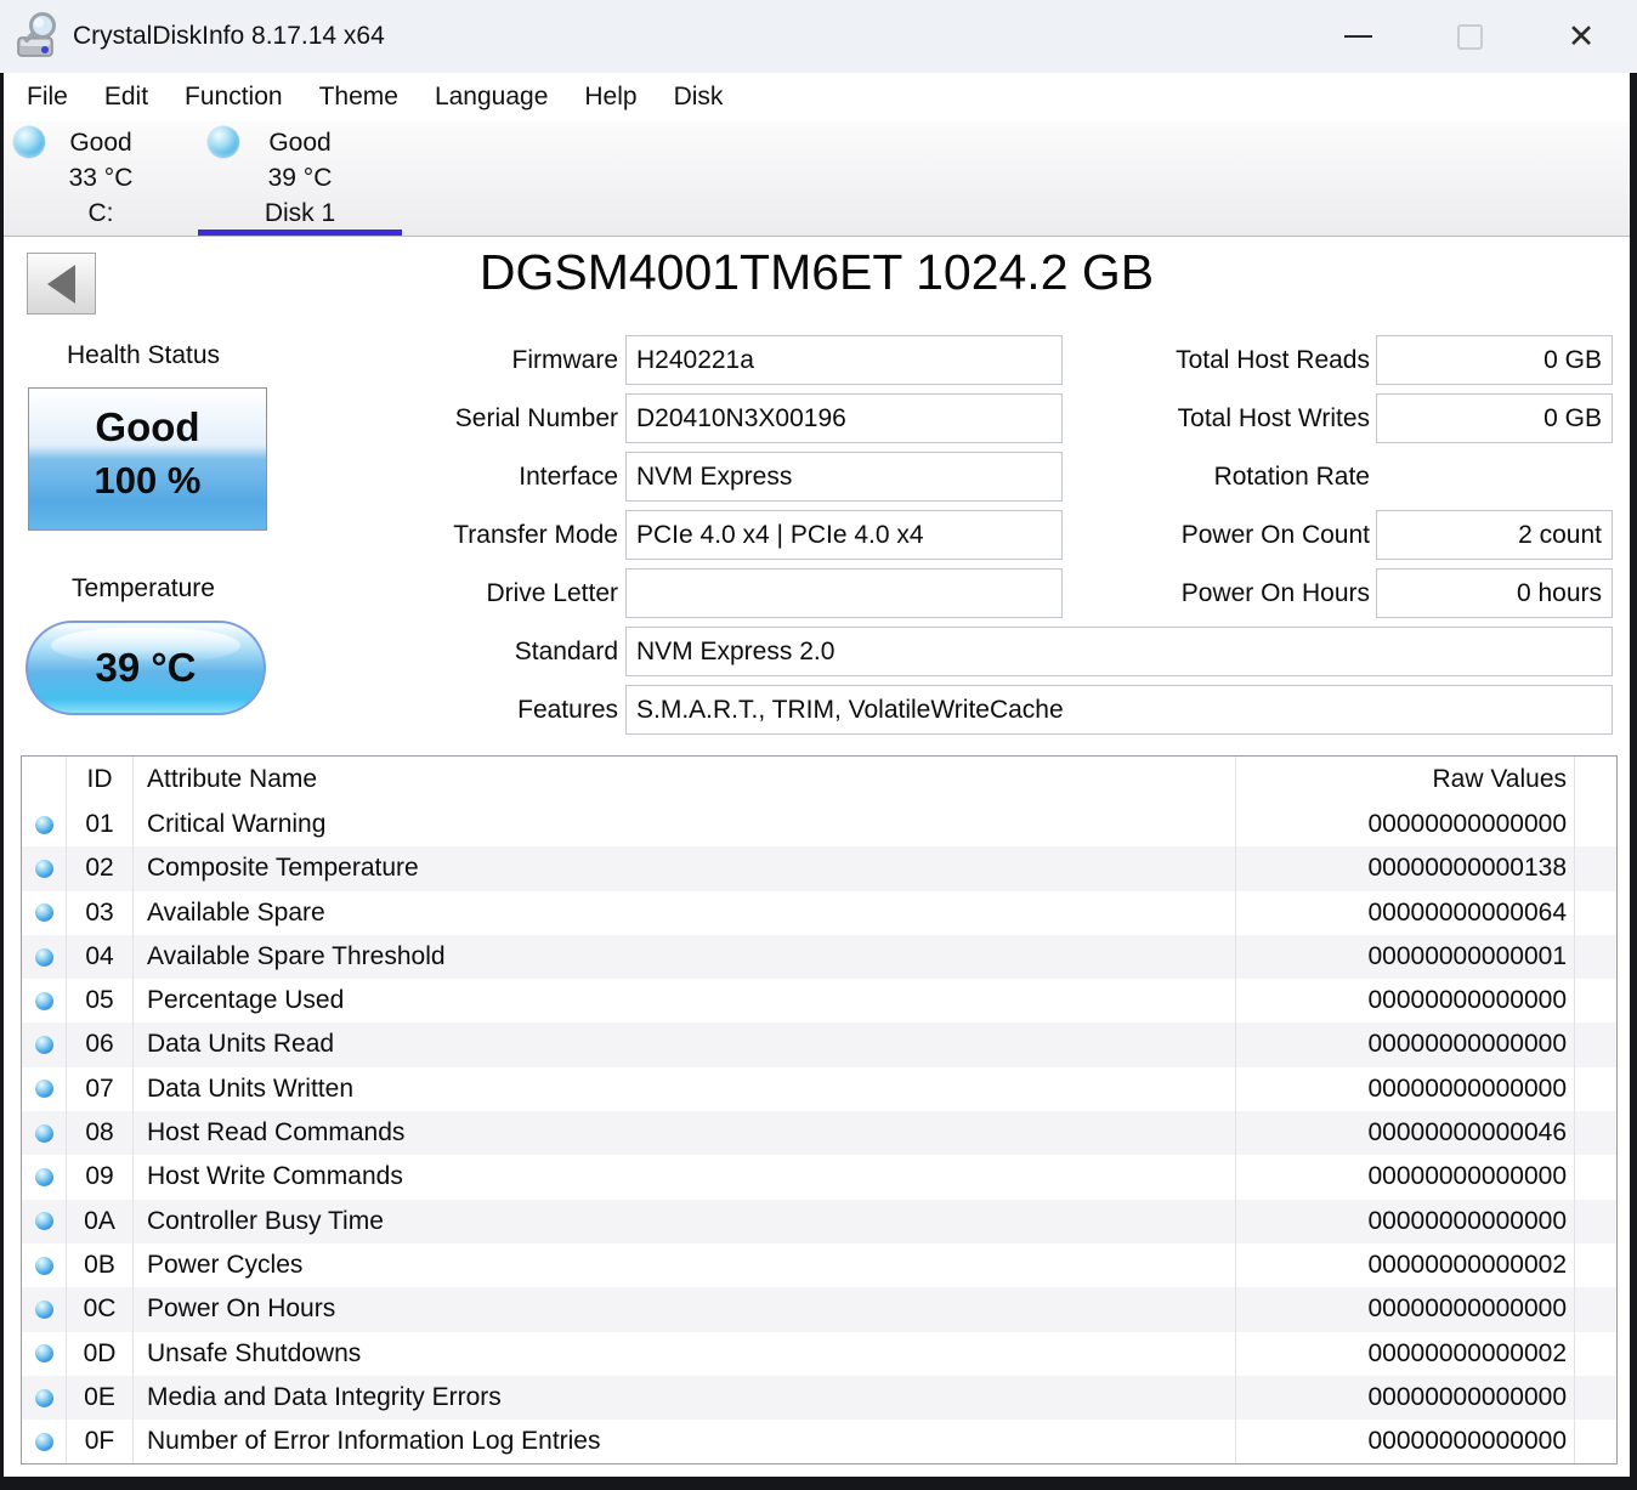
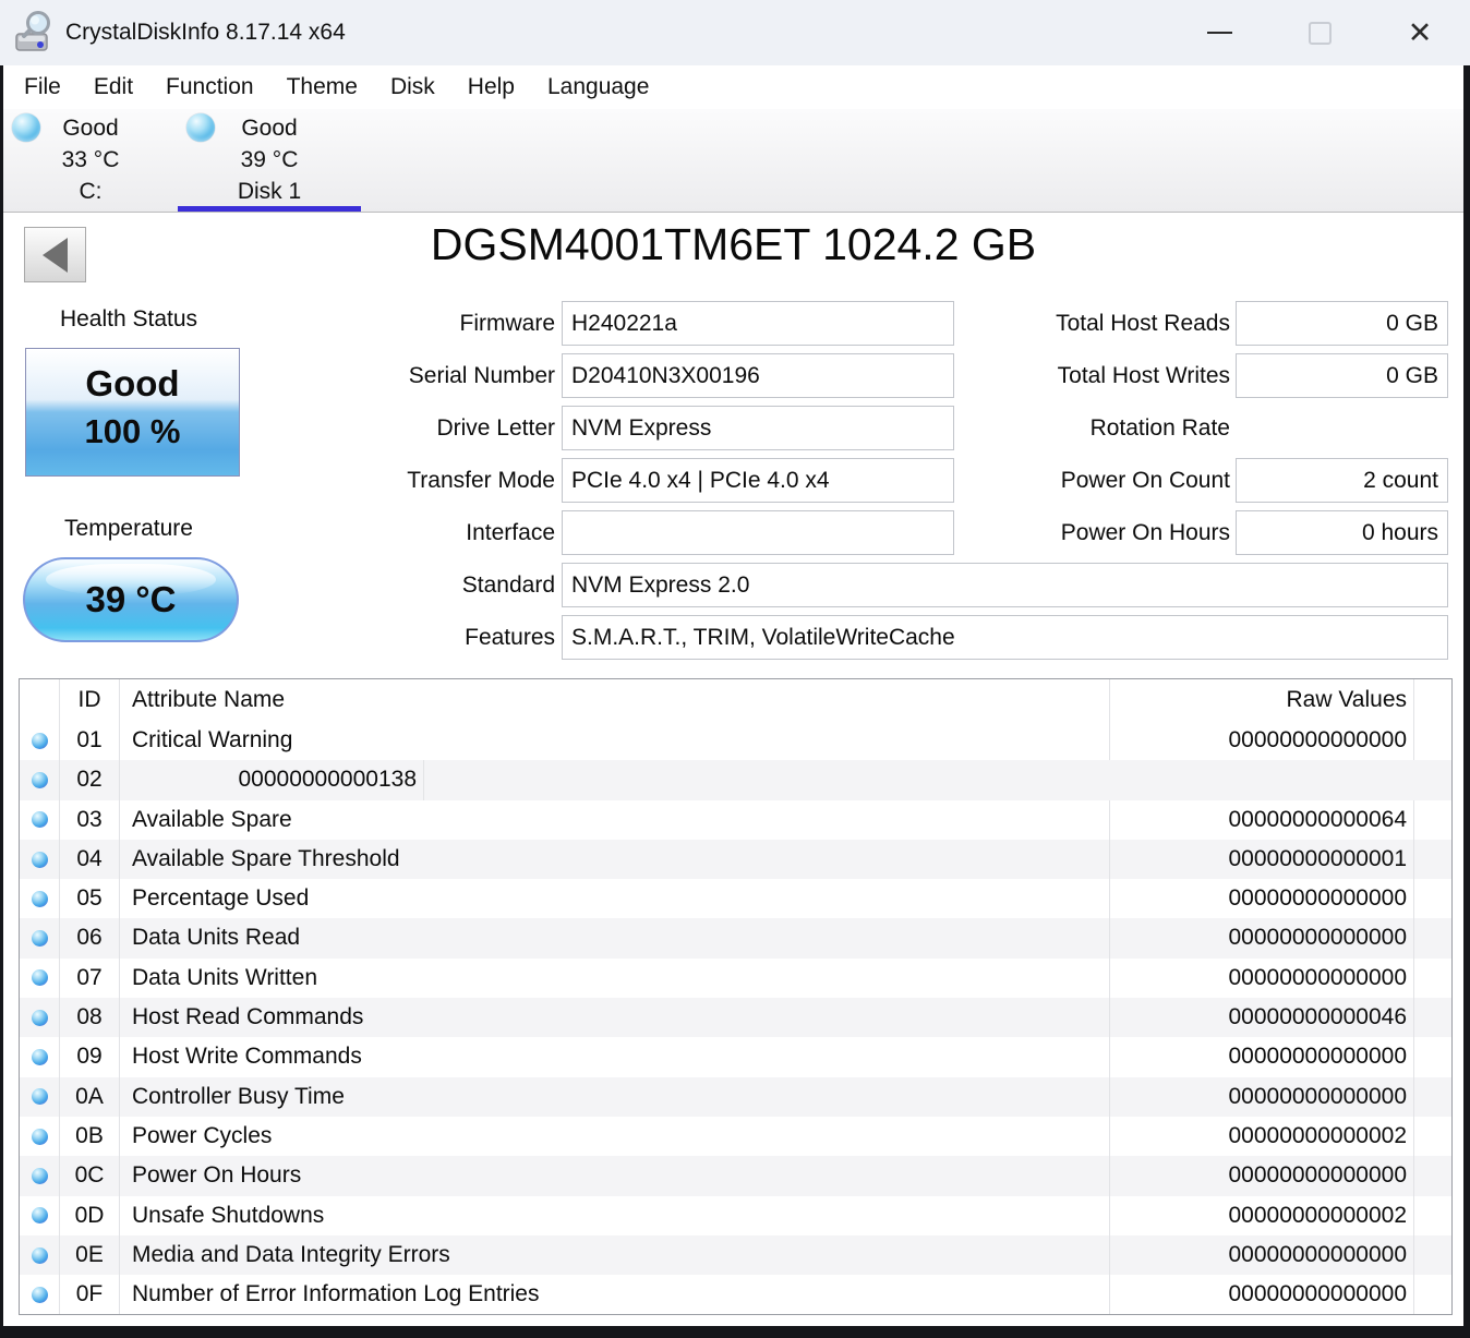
  CrystalDiskInfo 8.17.14 x64
  ✕
  File
  Edit
  Function
  Theme
- Language
+ Disk
  Help
- Disk
+ Language
  Good
  33 °C
  C:
  Good
  39 °C
  Disk 1
  DGSM4001TM6ET 1024.2 GB
  Health Status
  Good
  100 %
  Temperature
  39 °C
  Firmware
  H240221a
  Serial Number
  D20410N3X00196
- Interface
+ Drive Letter
  NVM Express
  Transfer Mode
  PCIe 4.0 x4 | PCIe 4.0 x4
- Drive Letter
+ Interface
  Standard
  NVM Express 2.0
  Features
  S.M.A.R.T., TRIM, VolatileWriteCache
  Total Host Reads
  0 GB
  Total Host Writes
  0 GB
  Rotation Rate
  Power On Count
  2 count
  Power On Hours
  0 hours
  ID
  Attribute Name
  Raw Values
  01
  Critical Warning
  00000000000000
  02
- Composite Temperature
  00000000000138
  03
  Available Spare
  00000000000064
  04
  Available Spare Threshold
  00000000000001
  05
  Percentage Used
  00000000000000
  06
  Data Units Read
  00000000000000
  07
  Data Units Written
  00000000000000
  08
  Host Read Commands
  00000000000046
  09
  Host Write Commands
  00000000000000
  0A
  Controller Busy Time
  00000000000000
  0B
  Power Cycles
  00000000000002
  0C
  Power On Hours
  00000000000000
  0D
  Unsafe Shutdowns
  00000000000002
  0E
  Media and Data Integrity Errors
  00000000000000
  0F
  Number of Error Information Log Entries
  00000000000000
